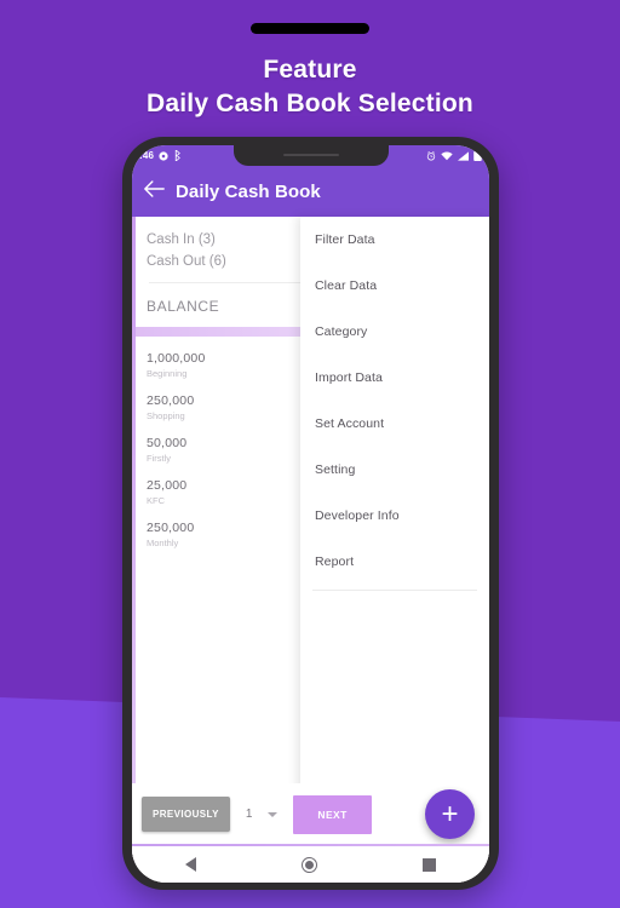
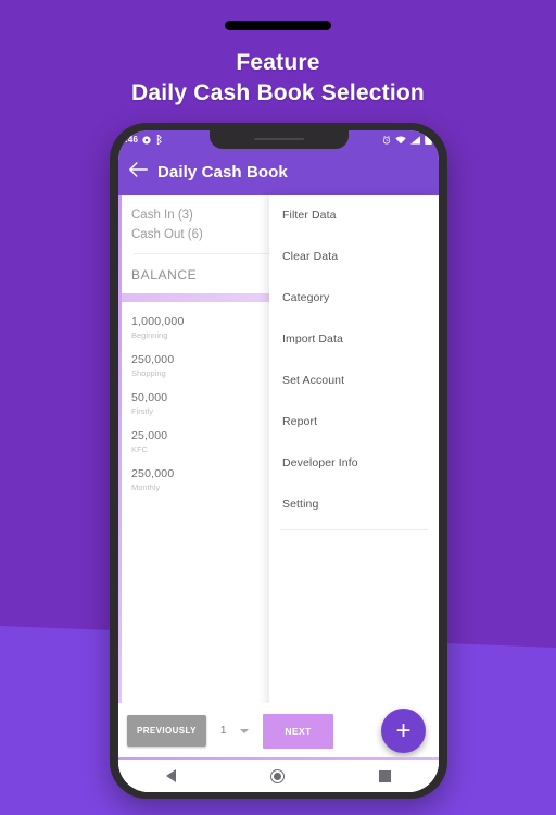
  Feature
  Daily Cash Book Selection
  :46
  Daily Cash Book
  Cash In (3)
  Cash Out (6)
  BALANCE
  1,000,000
  Beginning
  250,000
  Shopping
  50,000
  Firstly
  25,000
  KFC
  250,000
  Monthly
  Filter Data
  Clear Data
  Category
  Import Data
  Set Account
- Setting
+ Report
  Developer Info
- Report
+ Setting
  PREVIOUSLY
  1
  NEXT
  +
